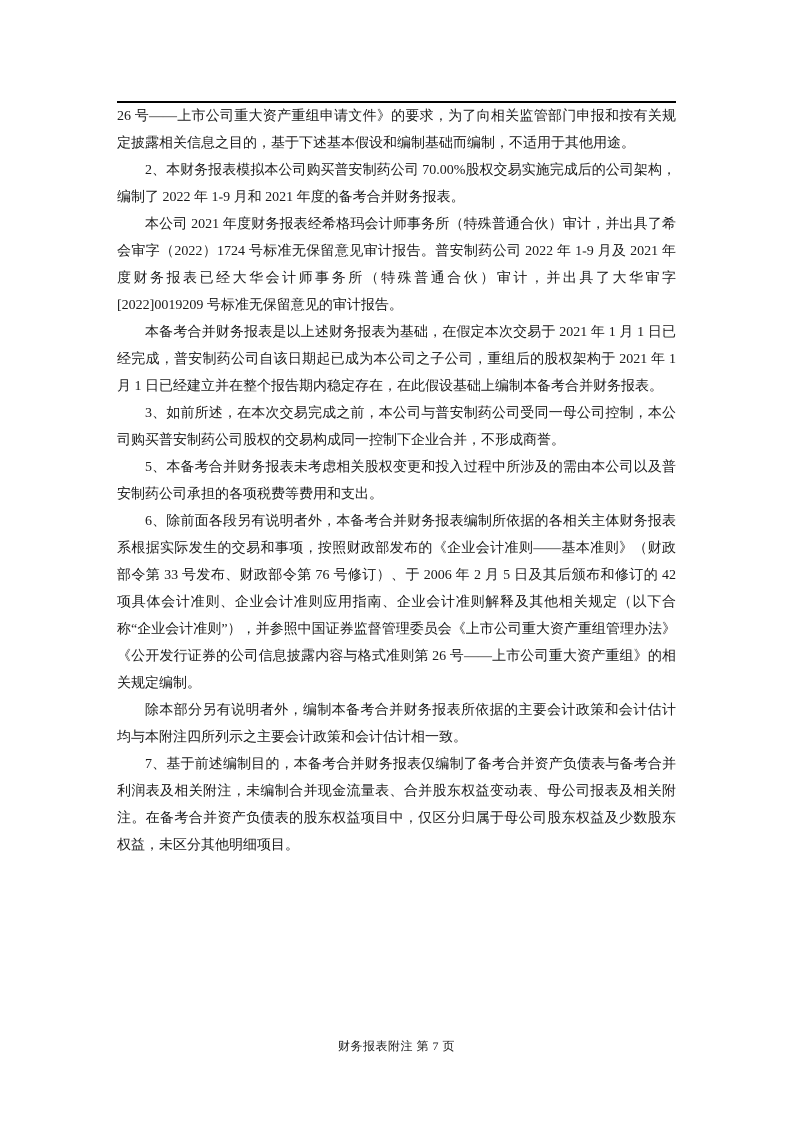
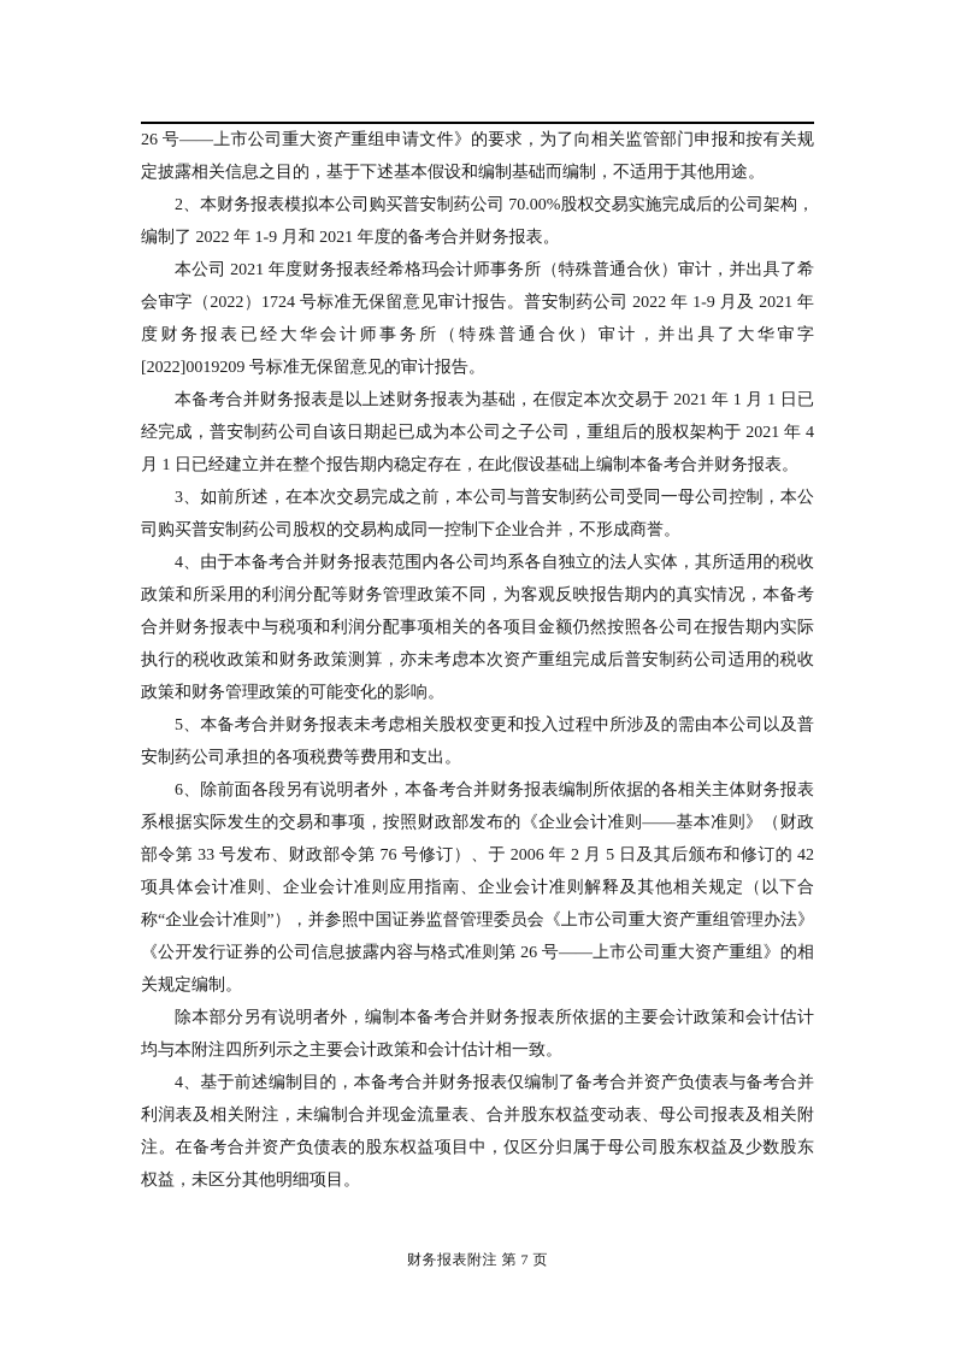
  26 号——上市公司重大资产重组申请文件》的要求，为了向相关监管部门申报和按有关规定披露相关信息之目的，基于下述基本假设和编制基础而编制，不适用于其他用途。
  2、本财务报表模拟本公司购买普安制药公司 70.00%股权交易实施完成后的公司架构，编制了 2022 年 1-9 月和 2021 年度的备考合并财务报表。
  本公司 2021 年度财务报表经希格玛会计师事务所（特殊普通合伙）审计，并出具了希会审字（2022）1724 号标准无保留意见审计报告。普安制药公司 2022 年 1-9 月及 2021 年度财务报表已经大华会计师事务所（特殊普通合伙）审计，并出具了大华审字[2022]0019209 号标准无保留意见的审计报告。
- 本备考合并财务报表是以上述财务报表为基础，在假定本次交易于 2021 年 1 月 1 日已经完成，普安制药公司自该日期起已成为本公司之子公司，重组后的股权架构于 2021 年 1 月 1 日已经建立并在整个报告期内稳定存在，在此假设基础上编制本备考合并财务报表。
+ 本备考合并财务报表是以上述财务报表为基础，在假定本次交易于 2021 年 1 月 1 日已经完成，普安制药公司自该日期起已成为本公司之子公司，重组后的股权架构于 2021 年 4 月 1 日已经建立并在整个报告期内稳定存在，在此假设基础上编制本备考合并财务报表。
  3、如前所述，在本次交易完成之前，本公司与普安制药公司受同一母公司控制，本公司购买普安制药公司股权的交易构成同一控制下企业合并，不形成商誉。
+ 4、由于本备考合并财务报表范围内各公司均系各自独立的法人实体，其所适用的税收政策和所采用的利润分配等财务管理政策不同，为客观反映报告期内的真实情况，本备考合并财务报表中与税项和利润分配事项相关的各项目金额仍然按照各公司在报告期内实际执行的税收政策和财务政策测算，亦未考虑本次资产重组完成后普安制药公司适用的税收政策和财务管理政策的可能变化的影响。
  5、本备考合并财务报表未考虑相关股权变更和投入过程中所涉及的需由本公司以及普安制药公司承担的各项税费等费用和支出。
  6、除前面各段另有说明者外，本备考合并财务报表编制所依据的各相关主体财务报表系根据实际发生的交易和事项，按照财政部发布的《企业会计准则——基本准则》（财政部令第 33 号发布、财政部令第 76 号修订）、于 2006 年 2 月 5 日及其后颁布和修订的 42 项具体会计准则、企业会计准则应用指南、企业会计准则解释及其他相关规定（以下合称“企业会计准则”），并参照中国证券监督管理委员会《上市公司重大资产重组管理办法》《公开发行证券的公司信息披露内容与格式准则第 26 号——上市公司重大资产重组》的相关规定编制。
  除本部分另有说明者外，编制本备考合并财务报表所依据的主要会计政策和会计估计均与本附注四所列示之主要会计政策和会计估计相一致。
- 7、基于前述编制目的，本备考合并财务报表仅编制了备考合并资产负债表与备考合并利润表及相关附注，未编制合并现金流量表、合并股东权益变动表、母公司报表及相关附注。在备考合并资产负债表的股东权益项目中，仅区分归属于母公司股东权益及少数股东权益，未区分其他明细项目。
+ 4、基于前述编制目的，本备考合并财务报表仅编制了备考合并资产负债表与备考合并利润表及相关附注，未编制合并现金流量表、合并股东权益变动表、母公司报表及相关附注。在备考合并资产负债表的股东权益项目中，仅区分归属于母公司股东权益及少数股东权益，未区分其他明细项目。
  财务报表附注 第 7 页
